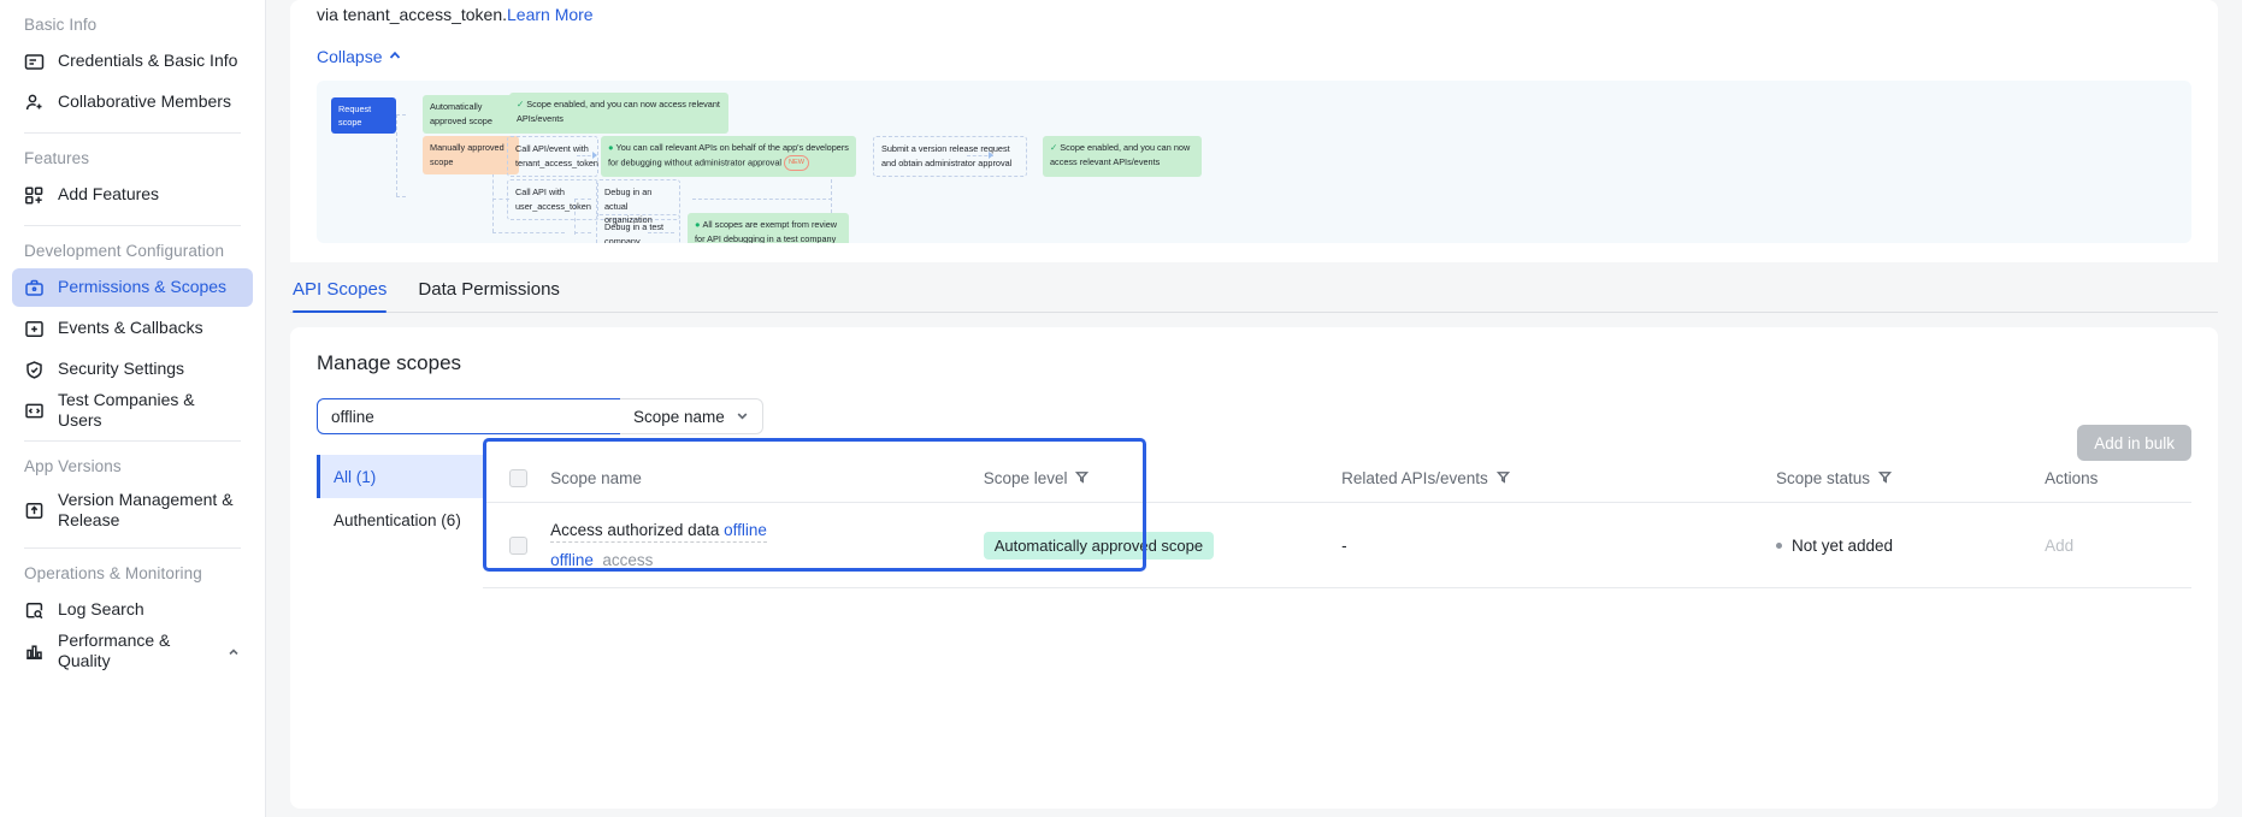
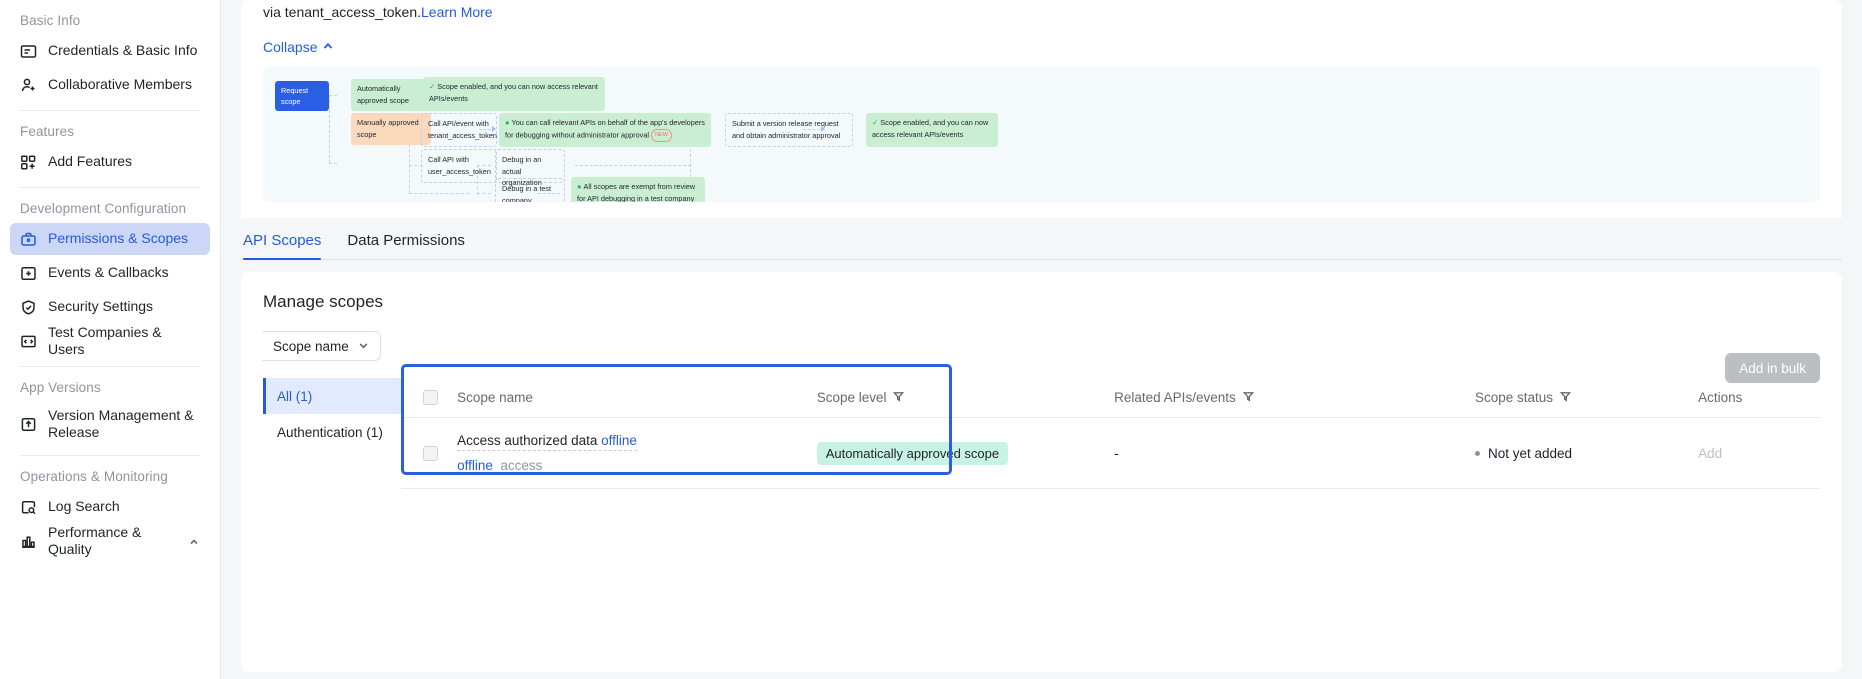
  Basic Info
  Credentials & Basic Info
  Collaborative Members
  Features
  Add Features
  Development Configuration
  Permissions & Scopes
  Events & Callbacks
  Security Settings
  Test Companies & Users
  App Versions
  Version Management & Release
  Operations & Monitoring
  Log Search
  Performance & Quality
  via tenant_access_token.Learn More
  Collapse
  Request scope
  Automatically approved scope
  ✓ Scope enabled, and you can now access relevant APIs/events
  Manually approved scope
  Call API/event with tenant_access_token
  ● You can call relevant APIs on behalf of the app's developers for debugging without administrator approval
  Submit a version release request and obtain administrator approval
  ✓ Scope enabled, and you can now access relevant APIs/events
  Call API with user_access_token
  Debug in an actual organization
  Debug in a test company
  ● All scopes are exempt from review for API debugging in a test company
  API Scopes
  Data Permissions
  Manage scopes
- offline
  Scope name
  Add in bulk
  All (1)
- Authentication (6)
+ Authentication (1)
  	Scope name	Scope level	Related APIs/events	Scope status	Actions
  	Access authorized data offline offline_access	Automatically approved scope	-	Not yet added	Add
